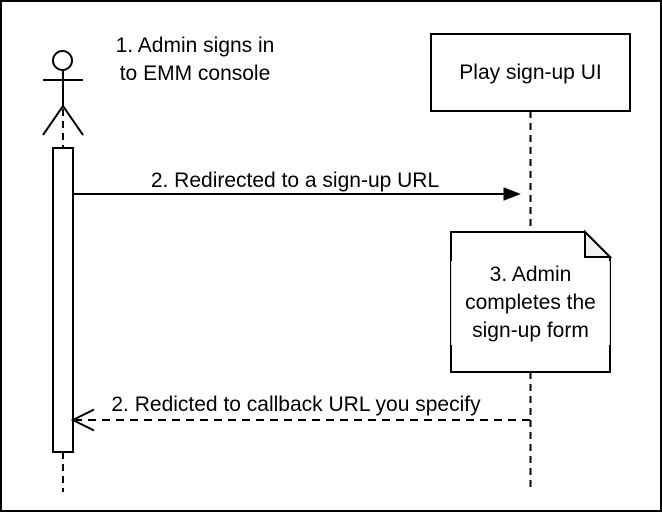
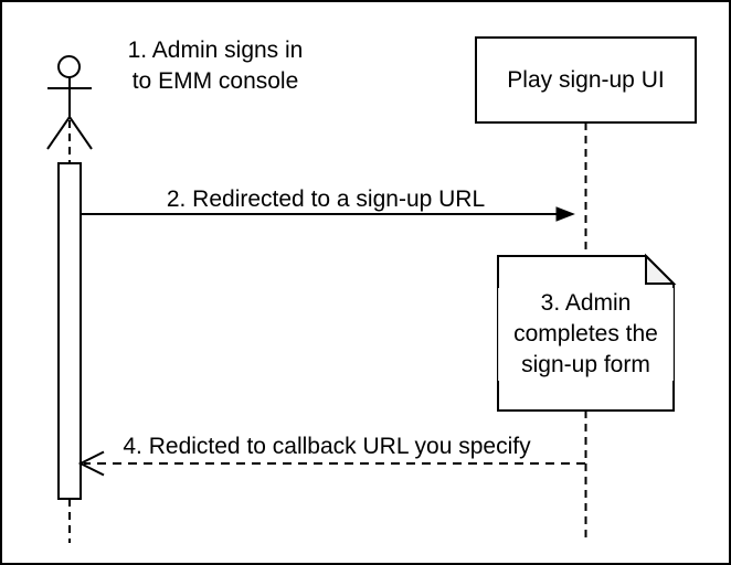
  1. Admin signs in
  to EMM console
  Play sign-up UI
  2. Redirected to a sign-up URL
  3. Admin
  completes the
  sign-up form
- 2. Redicted to callback URL you specify
+ 4. Redicted to callback URL you specify
